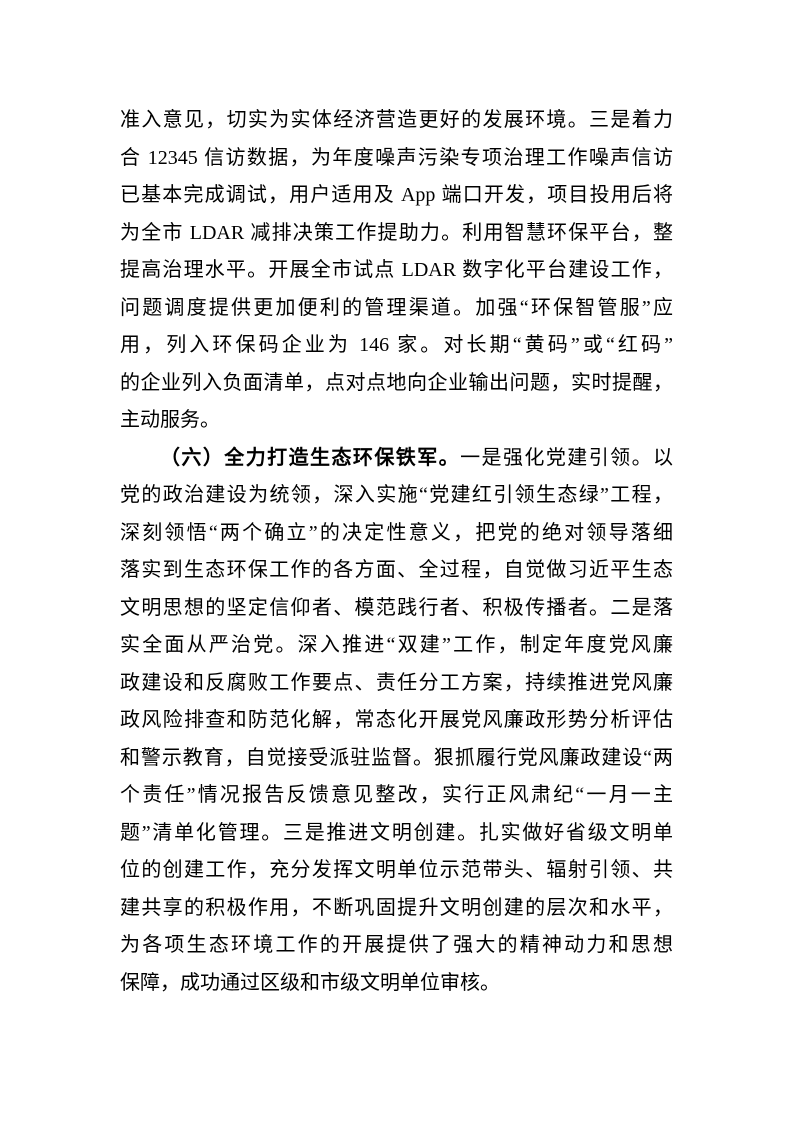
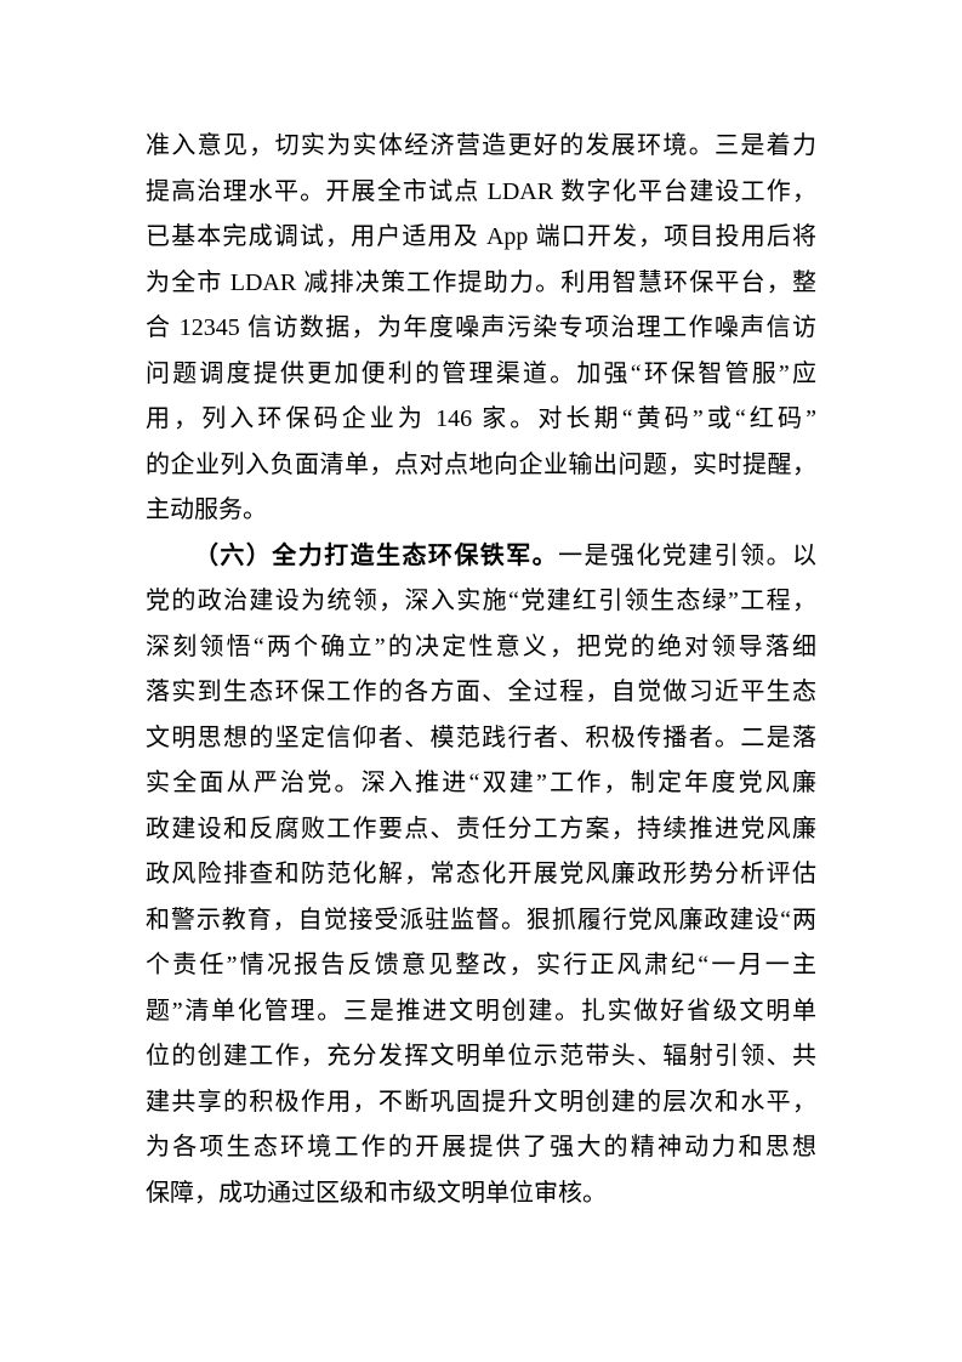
  准入意见，切实为实体经济营造更好的发展环境。三是着力
- 合 12345 信访数据，为年度噪声污染专项治理工作噪声信访
+ 提高治理水平。开展全市试点 LDAR 数字化平台建设工作，
  已基本完成调试，用户适用及 App 端口开发，项目投用后将
  为全市 LDAR 减排决策工作提助力。利用智慧环保平台，整
- 提高治理水平。开展全市试点 LDAR 数字化平台建设工作，
+ 合 12345 信访数据，为年度噪声污染专项治理工作噪声信访
  问题调度提供更加便利的管理渠道。加强“环保智管服”应
  用，列入环保码企业为 146 家。对长期“黄码”或“红码”
  的企业列入负面清单，点对点地向企业输出问题，实时提醒，
  主动服务。
  （六）全力打造生态环保铁军。一是强化党建引领。以
  党的政治建设为统领，深入实施“党建红引领生态绿”工程，
  深刻领悟“两个确立”的决定性意义，把党的绝对领导落细
  落实到生态环保工作的各方面、全过程，自觉做习近平生态
  文明思想的坚定信仰者、模范践行者、积极传播者。二是落
  实全面从严治党。深入推进“双建”工作，制定年度党风廉
  政建设和反腐败工作要点、责任分工方案，持续推进党风廉
  政风险排查和防范化解，常态化开展党风廉政形势分析评估
  和警示教育，自觉接受派驻监督。狠抓履行党风廉政建设“两
  个责任”情况报告反馈意见整改，实行正风肃纪“一月一主
  题”清单化管理。三是推进文明创建。扎实做好省级文明单
  位的创建工作，充分发挥文明单位示范带头、辐射引领、共
  建共享的积极作用，不断巩固提升文明创建的层次和水平，
  为各项生态环境工作的开展提供了强大的精神动力和思想
  保障，成功通过区级和市级文明单位审核。
